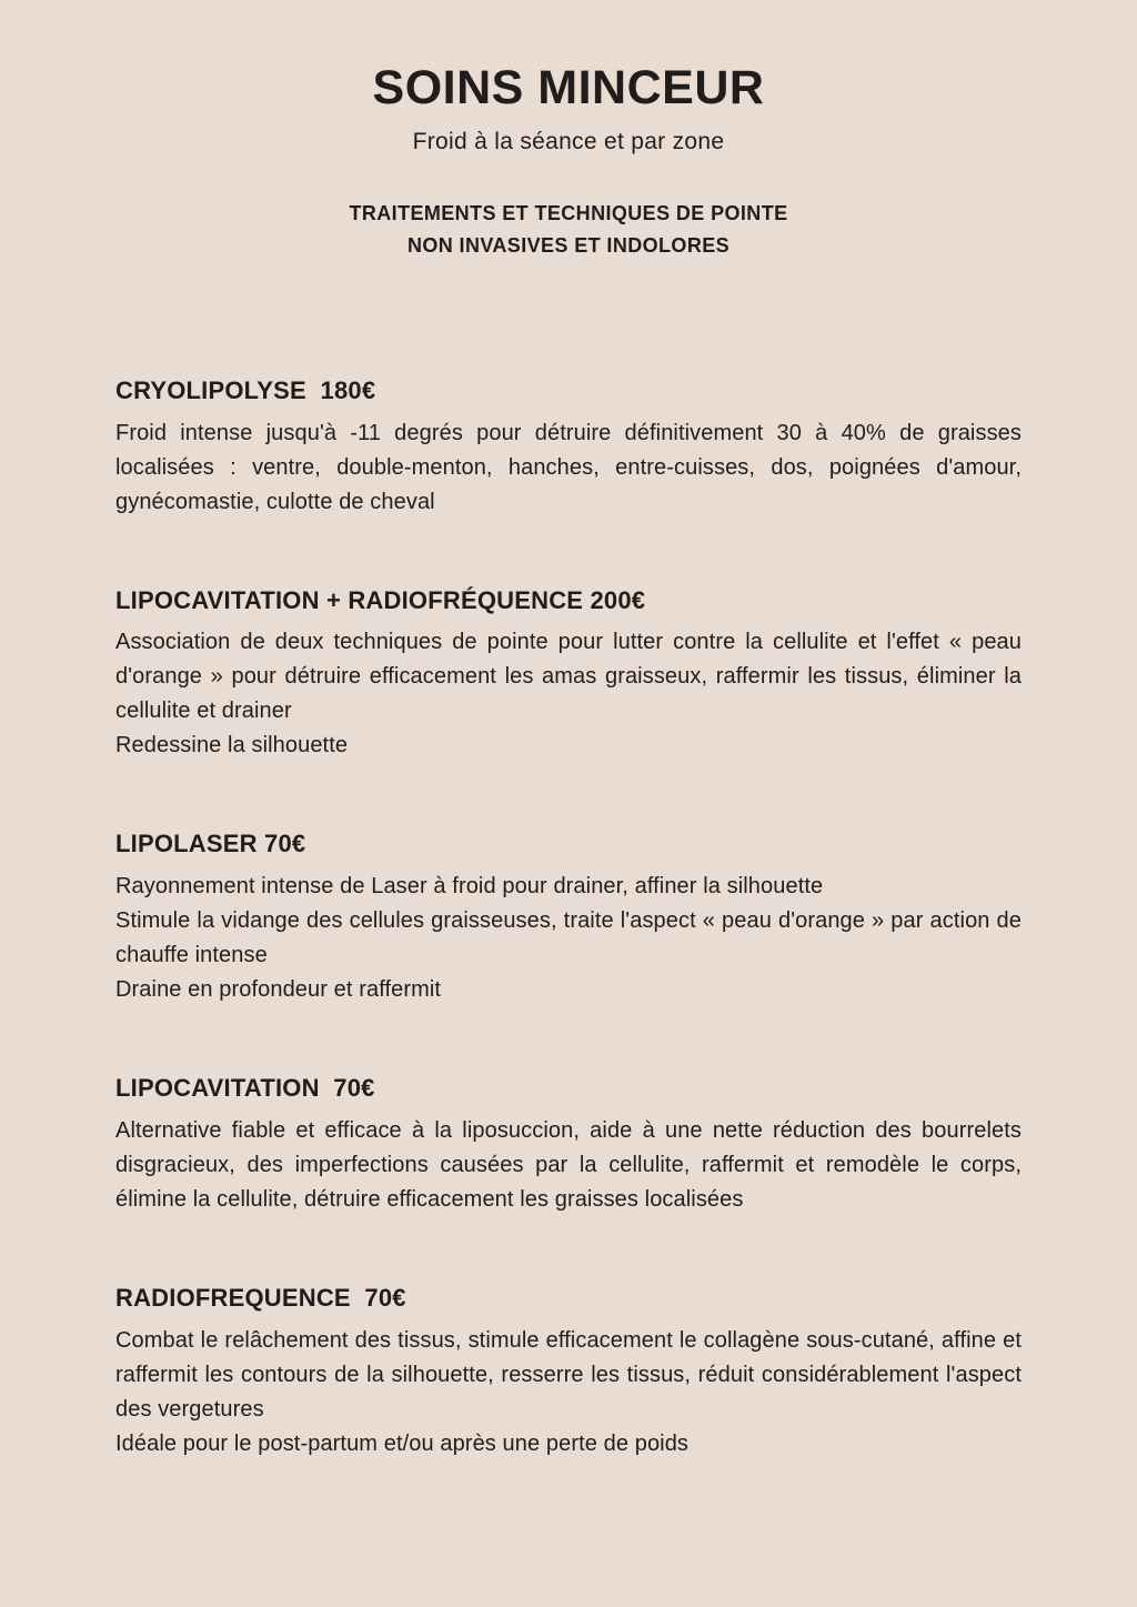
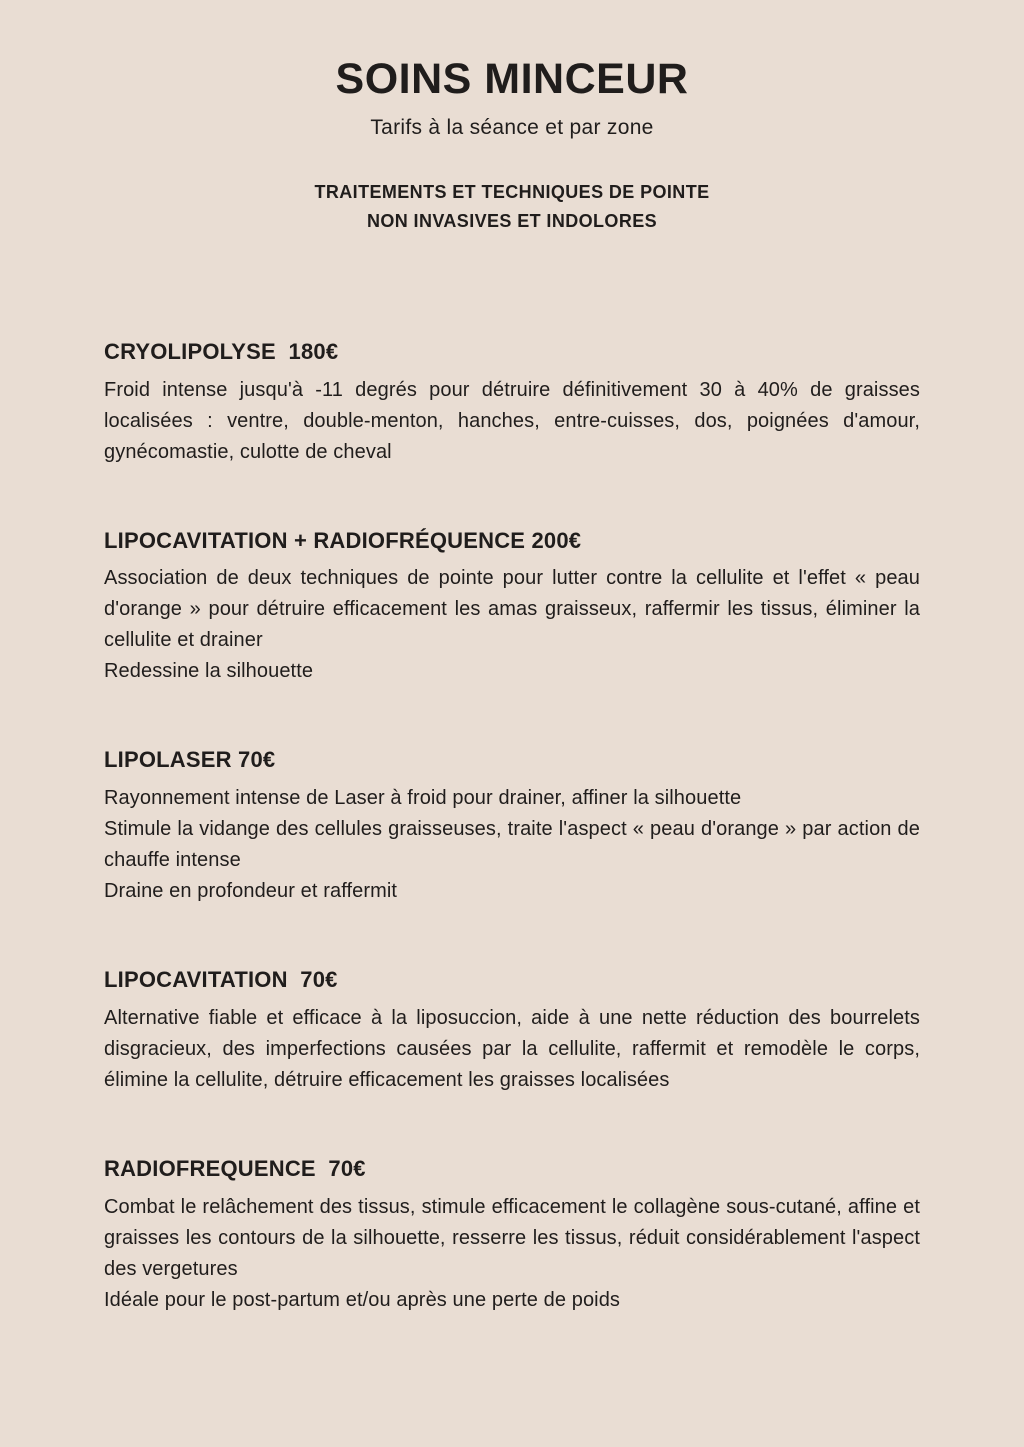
  SOINS MINCEUR
- Froid à la séance et par zone
+ Tarifs à la séance et par zone
  TRAITEMENTS ET TECHNIQUES DE POINTE
  NON INVASIVES ET INDOLORES
  CRYOLIPOLYSE 180€
  Froid intense jusqu'à -11 degrés pour détruire définitivement 30 à 40% de graisses localisées : ventre, double-menton, hanches, entre-cuisses, dos, poignées d'amour, gynécomastie, culotte de cheval
  LIPOCAVITATION + RADIOFRÉQUENCE 200€
  Association de deux techniques de pointe pour lutter contre la cellulite et l'effet « peau d'orange » pour détruire efficacement les amas graisseux, raffermir les tissus, éliminer la cellulite et drainer
  Redessine la silhouette
  LIPOLASER 70€
  Rayonnement intense de Laser à froid pour drainer, affiner la silhouette
  Stimule la vidange des cellules graisseuses, traite l'aspect « peau d'orange » par action de chauffe intense
  Draine en profondeur et raffermit
  LIPOCAVITATION 70€
  Alternative fiable et efficace à la liposuccion, aide à une nette réduction des bourrelets disgracieux, des imperfections causées par la cellulite, raffermit et remodèle le corps, élimine la cellulite, détruire efficacement les graisses localisées
  RADIOFREQUENCE 70€
- Combat le relâchement des tissus, stimule efficacement le collagène sous-cutané, affine et raffermit les contours de la silhouette, resserre les tissus, réduit considérablement l'aspect des vergetures
+ Combat le relâchement des tissus, stimule efficacement le collagène sous-cutané, affine et graisses les contours de la silhouette, resserre les tissus, réduit considérablement l'aspect des vergetures
  Idéale pour le post-partum et/ou après une perte de poids
